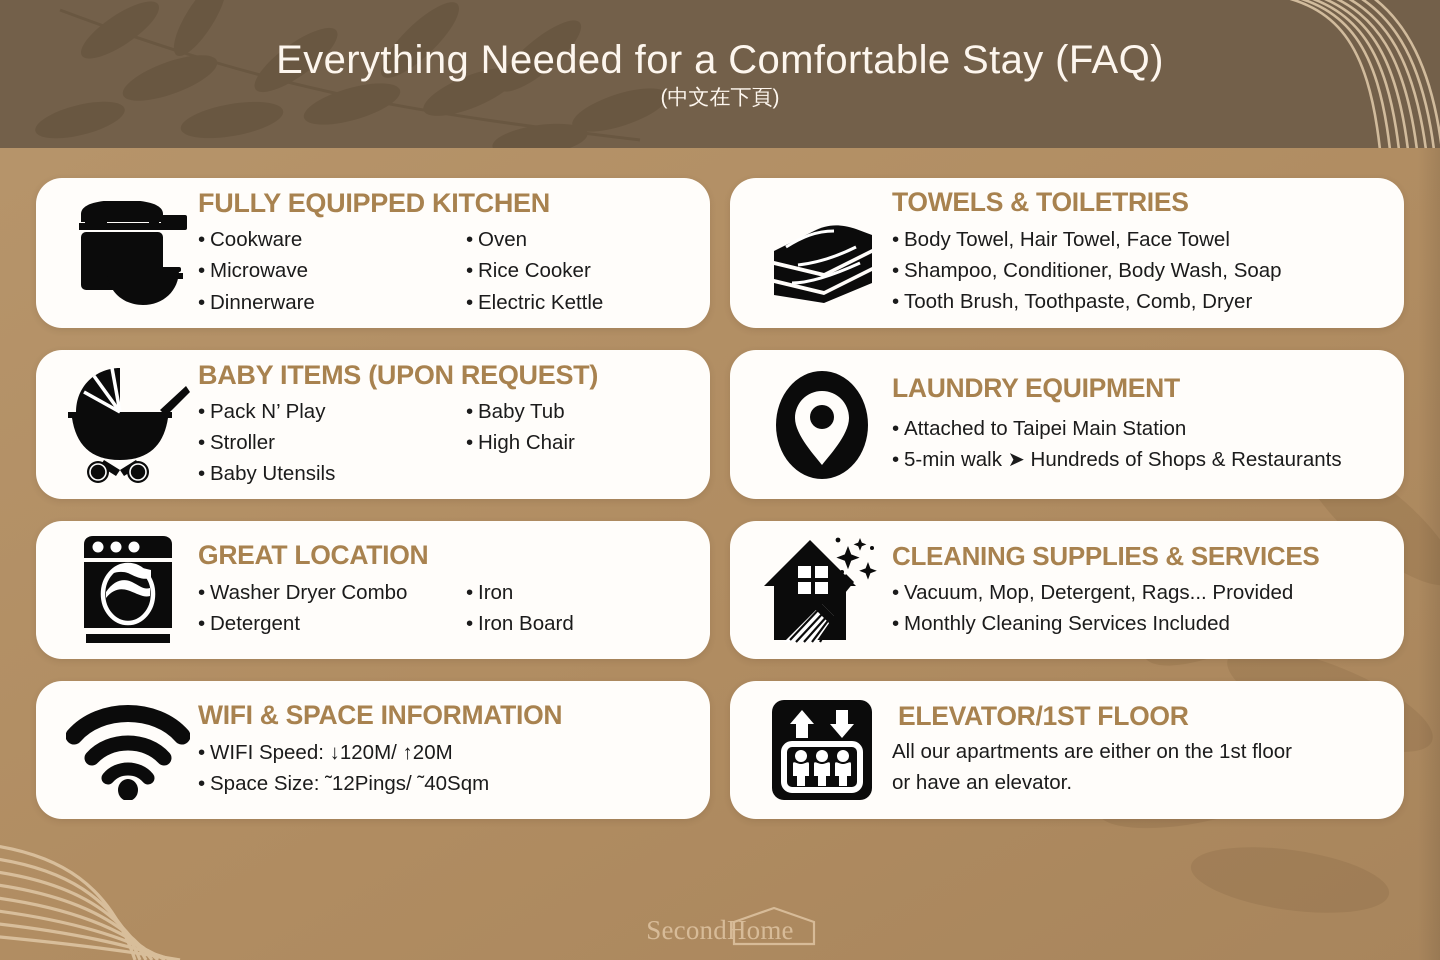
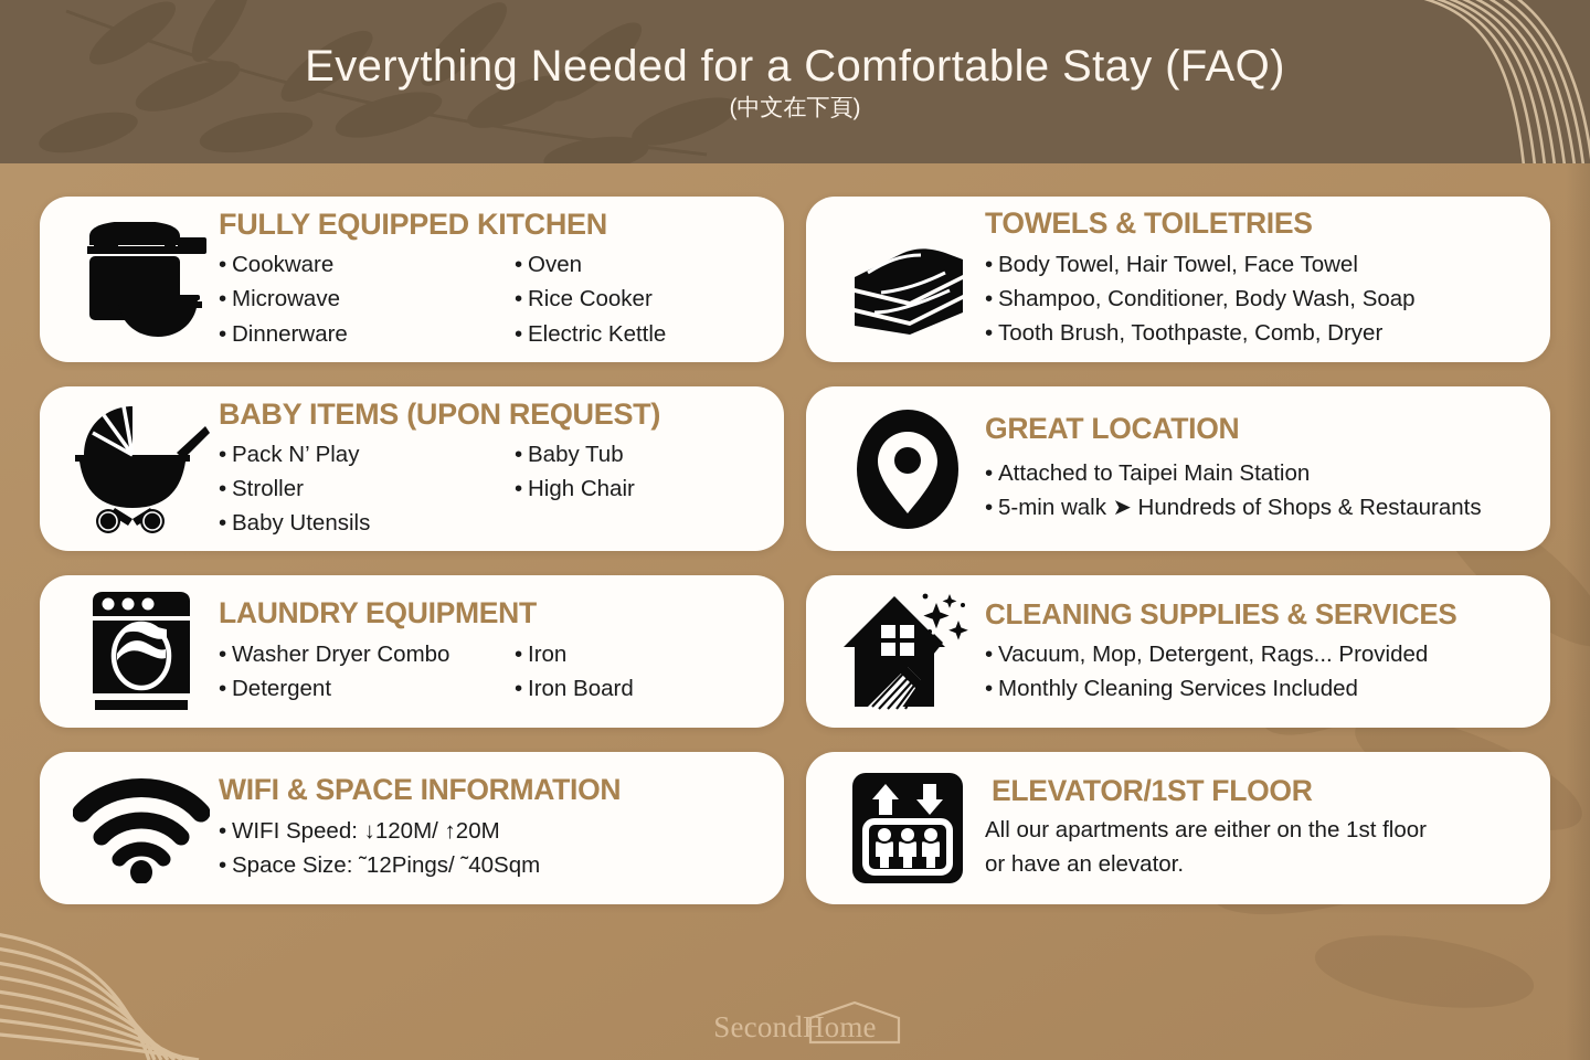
  Everything Needed for a Comfortable Stay (FAQ)
  (中文在下頁)
  FULLY EQUIPPED KITCHEN
  • Cookware
  • Microwave
  • Dinnerware
  • Oven
  • Rice Cooker
  • Electric Kettle
  TOWELS & TOILETRIES
  • Body Towel, Hair Towel, Face Towel
  • Shampoo, Conditioner, Body Wash, Soap
  • Tooth Brush, Toothpaste, Comb, Dryer
  BABY ITEMS (UPON REQUEST)
  • Pack N’ Play
  • Stroller
  • Baby Utensils
  • Baby Tub
  • High Chair
- LAUNDRY EQUIPMENT
+ GREAT LOCATION
  • Attached to Taipei Main Station
  • 5-min walk ➤ Hundreds of Shops & Restaurants
- GREAT LOCATION
+ LAUNDRY EQUIPMENT
  • Washer Dryer Combo
  • Detergent
  • Iron
  • Iron Board
  CLEANING SUPPLIES & SERVICES
  • Vacuum, Mop, Detergent, Rags... Provided
  • Monthly Cleaning Services Included
  WIFI & SPACE INFORMATION
  • WIFI Speed: ↓120M/ ↑20M
  • Space Size: ˜12Pings/ ˜40Sqm
  ELEVATOR/1ST FLOOR
  All our apartments are either on the 1st floor
  or have an elevator.
  SecondHome
